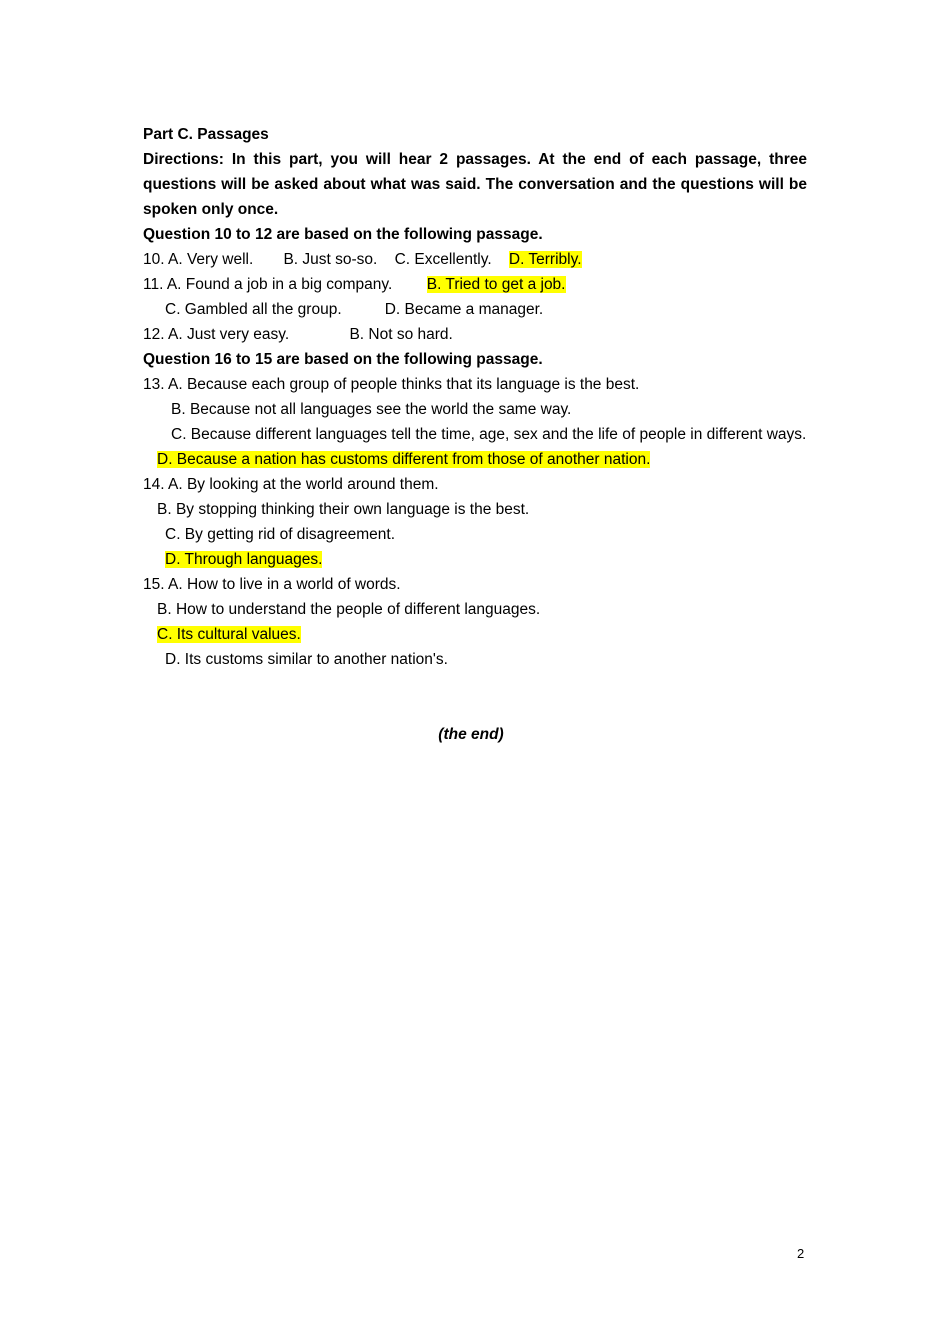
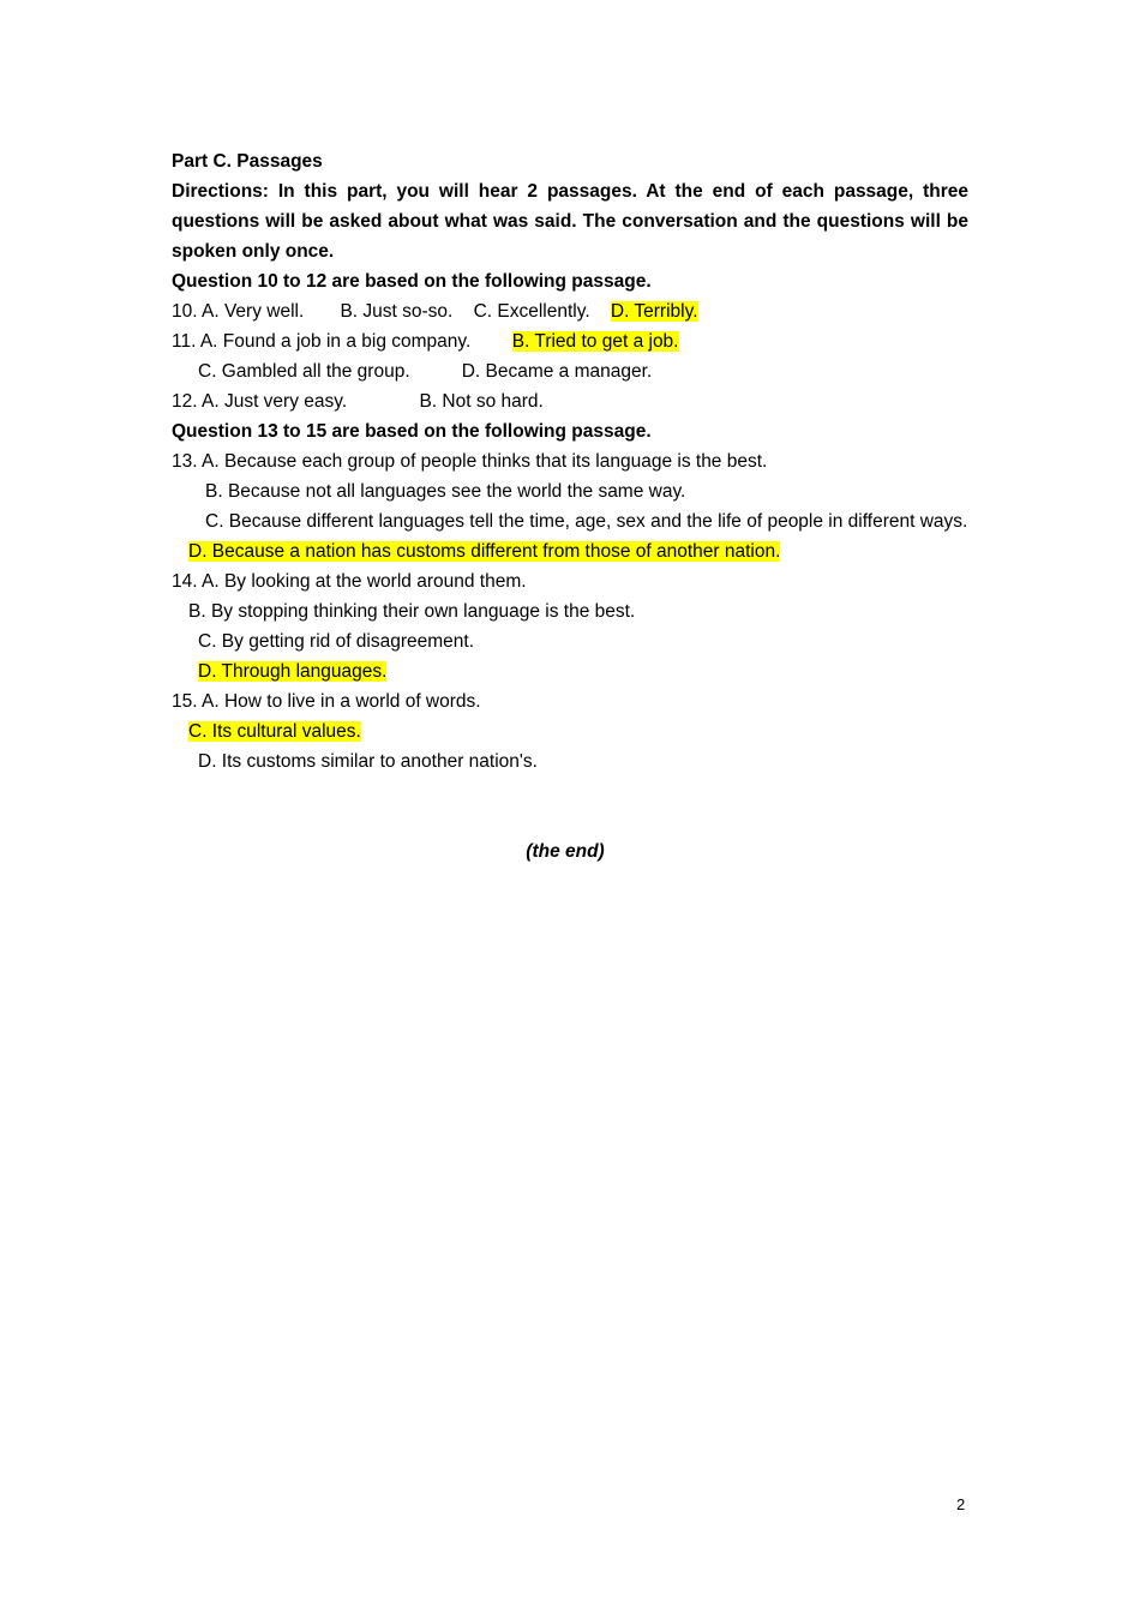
  Part C. Passages
  Directions: In this part, you will hear 2 passages. At the end of each passage, three questions will be asked about what was said. The conversation and the questions will be spoken only once.
  Question 10 to 12 are based on the following passage.
  10. A. Very well. B. Just so-so. C. Excellently. D. Terribly.
  11. A. Found a job in a big company. B. Tried to get a job.
  C. Gambled all the group. D. Became a manager.
  12. A. Just very easy. B. Not so hard.
- Question 16 to 15 are based on the following passage.
+ Question 13 to 15 are based on the following passage.
  13. A. Because each group of people thinks that its language is the best.
  B. Because not all languages see the world the same way.
  C. Because different languages tell the time, age, sex and the life of people in different ways.
  D. Because a nation has customs different from those of another nation.
  14. A. By looking at the world around them.
  B. By stopping thinking their own language is the best.
  C. By getting rid of disagreement.
  D. Through languages.
  15. A. How to live in a world of words.
- B. How to understand the people of different languages.
  C. Its cultural values.
  D. Its customs similar to another nation's.
  (the end)
  2
